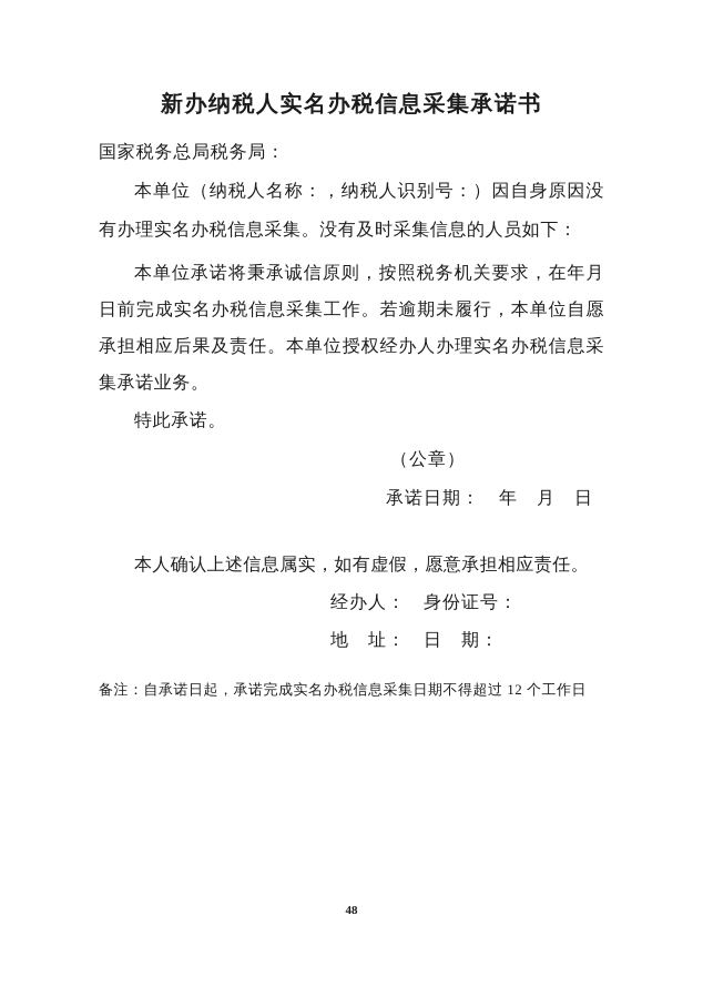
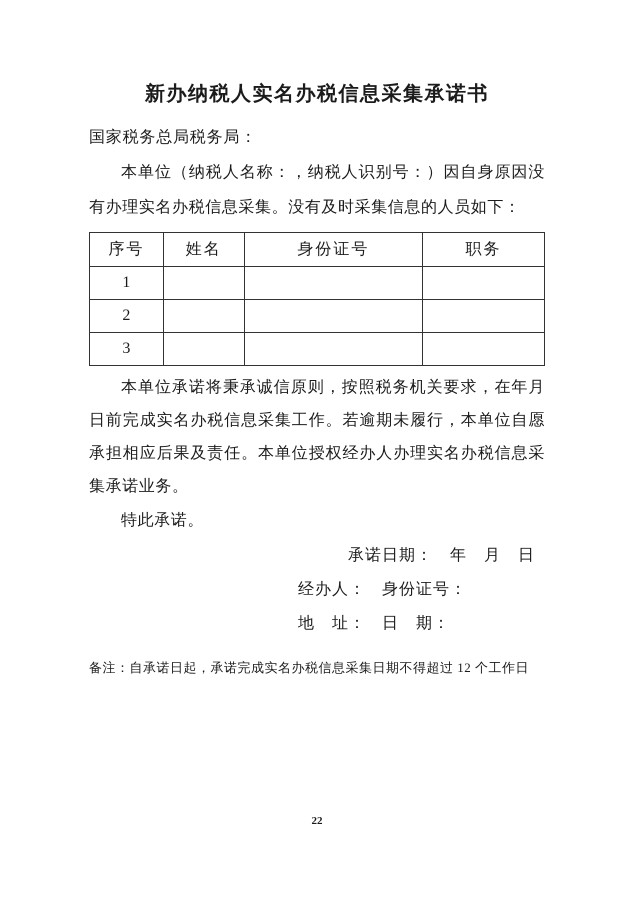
  新办纳税人实名办税信息采集承诺书
  国家税务总局税务局：
  本单位（纳税人名称：，纳税人识别号：）因自身原因没有办理实名办税信息采集。没有及时采集信息的人员如下：
+ 序号	姓名	身份证号	职务
+ 1
+ 2
+ 3
  本单位承诺将秉承诚信原则，按照税务机关要求，在年月日前完成实名办税信息采集工作。若逾期未履行，本单位自愿承担相应后果及责任。本单位授权经办人办理实名办税信息采集承诺业务。
  特此承诺。
- （公章）
  承诺日期： 年 月 日
- 本人确认上述信息属实，如有虚假，愿意承担相应责任。
  经办人：
  身份证号：
  地 址：
  日 期：
  备注：自承诺日起，承诺完成实名办税信息采集日期不得超过 12 个工作日
- 48
+ 22
